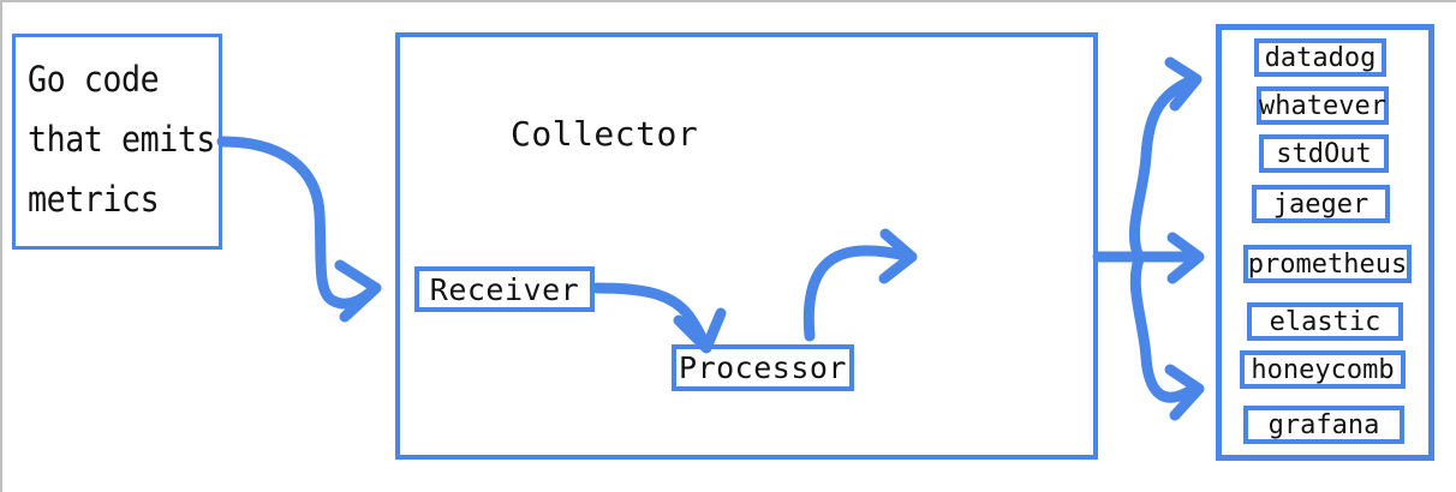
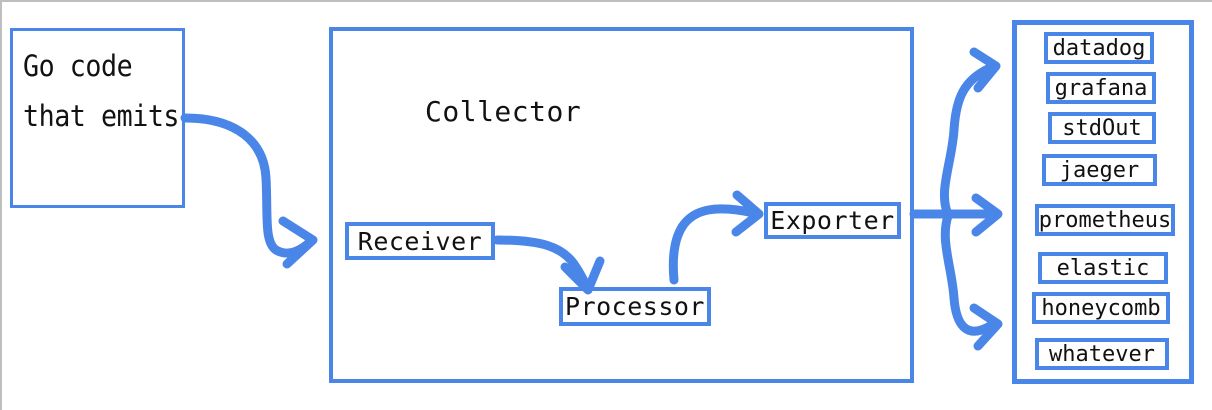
  Go code
  that emit
- metrics
  Collector
  Receiver
  Processor
+ Exporter
  datadog
- whatever
+ grafana
  stdOut
  jaeger
  prometheus
  elastic
  honeycomb
- grafana
+ whatever
